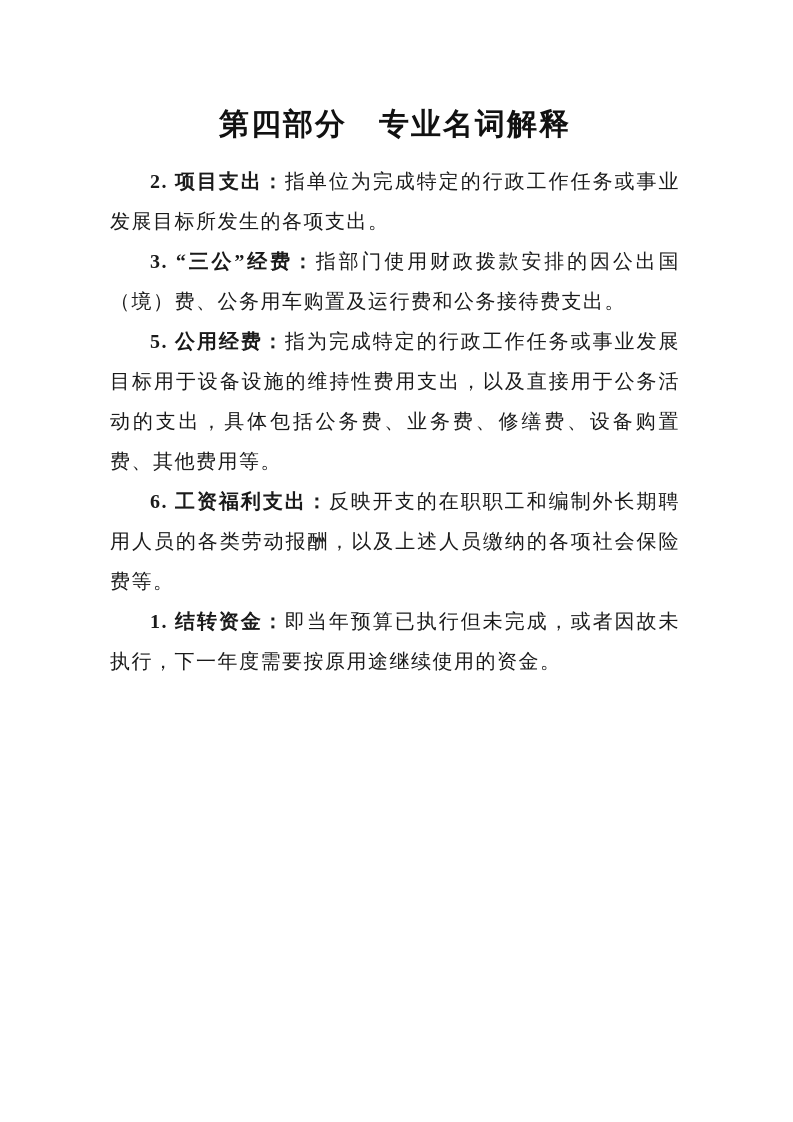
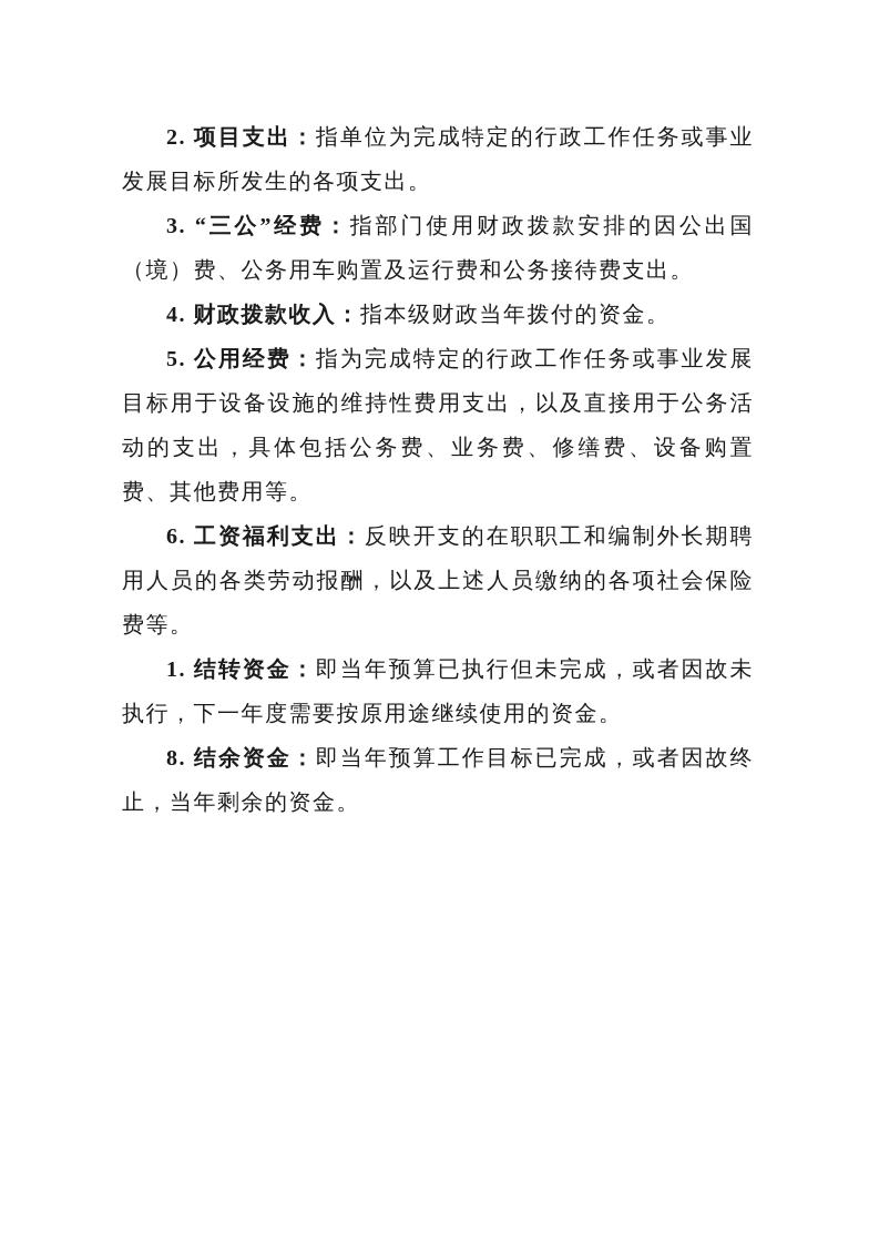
- 第四部分 专业名词解释
  2. 项目支出：指单位为完成特定的行政工作任务或事业发展目标所发生的各项支出。
  3. “三公”经费：指部门使用财政拨款安排的因公出国（境）费、公务用车购置及运行费和公务接待费支出。
+ 4. 财政拨款收入：指本级财政当年拨付的资金。
  5. 公用经费：指为完成特定的行政工作任务或事业发展目标用于设备设施的维持性费用支出，以及直接用于公务活动的支出，具体包括公务费、业务费、修缮费、设备购置费、其他费用等。
  6. 工资福利支出：反映开支的在职职工和编制外长期聘用人员的各类劳动报酬，以及上述人员缴纳的各项社会保险费等。
  1. 结转资金：即当年预算已执行但未完成，或者因故未执行，下一年度需要按原用途继续使用的资金。
+ 8. 结余资金：即当年预算工作目标已完成，或者因故终止，当年剩余的资金。
